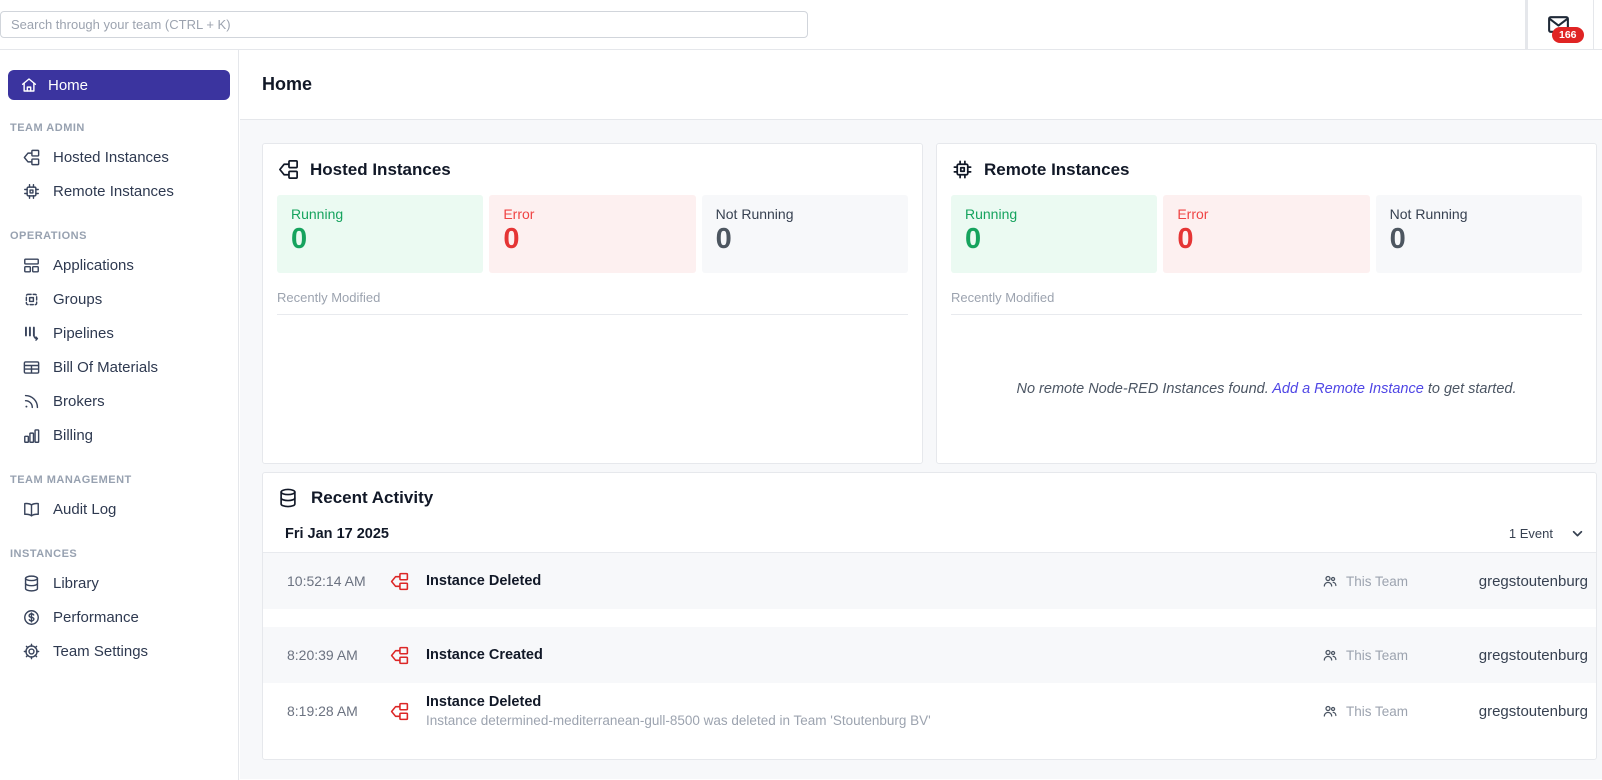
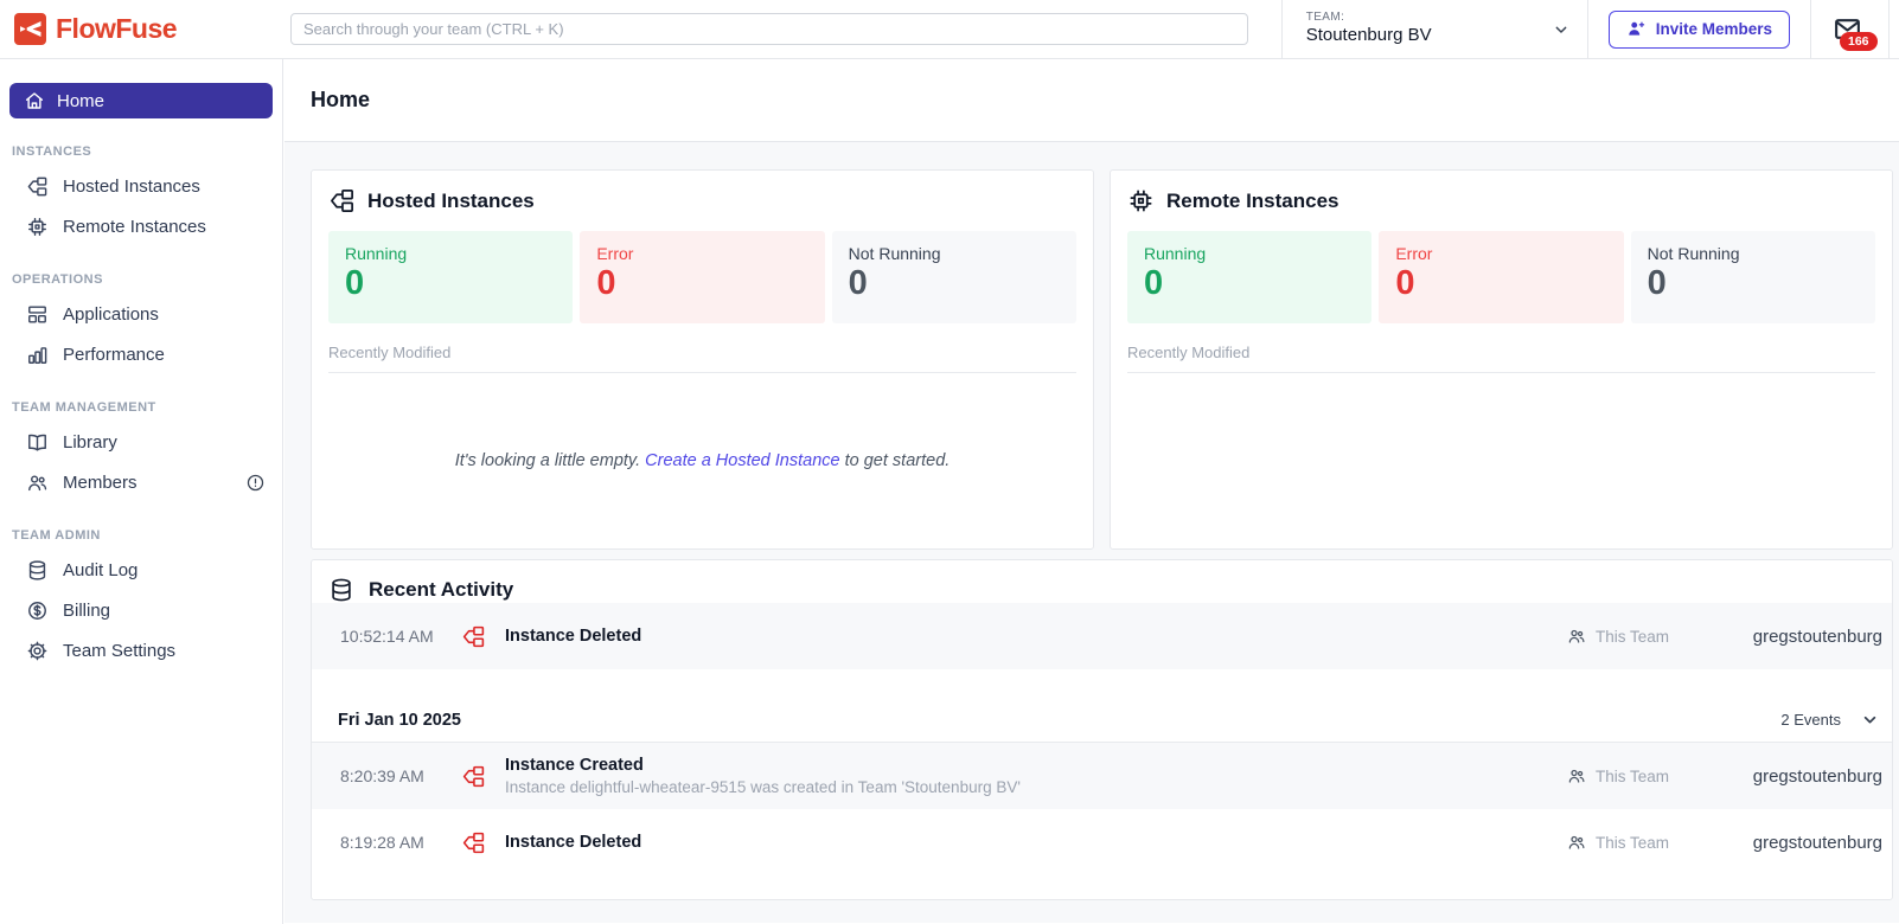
+ FlowFuse
  Search through your team (CTRL + K)
+ TEAM:
+ Stoutenburg BV
+ Invite Members
  166
  Home
- TEAM ADMIN
+ INSTANCES
  Hosted Instances
  Remote Instances
  OPERATIONS
  Applications
- Groups
- Pipelines
- Bill Of Materials
- Brokers
- Billing
+ Performance
  TEAM MANAGEMENT
- Audit Log
+ Library
+ Members
- INSTANCES
+ TEAM ADMIN
- Library
+ Audit Log
- Performance
+ Billing
  Team Settings
  Home
  Hosted Instances
  Running
  0
  Error
  0
  Not Running
  0
  Recently Modified
+ It's looking a little empty. Create a Hosted Instance to get started.
  Remote Instances
  Running
  0
  Error
  0
  Not Running
  0
  Recently Modified
- No remote Node-RED Instances found. Add a Remote Instance to get started.
  Recent Activity
- Fri Jan 17 2025
- 1 Event
  10:52:14 AM
  Instance Deleted
  This Team
  gregstoutenburg
+ Fri Jan 10 2025
+ 2 Events
  8:20:39 AM
  Instance Created
+ Instance delightful-wheatear-9515 was created in Team 'Stoutenburg BV'
  This Team
  gregstoutenburg
  8:19:28 AM
  Instance Deleted
- Instance determined-mediterranean-gull-8500 was deleted in Team 'Stoutenburg BV'
  This Team
  gregstoutenburg
